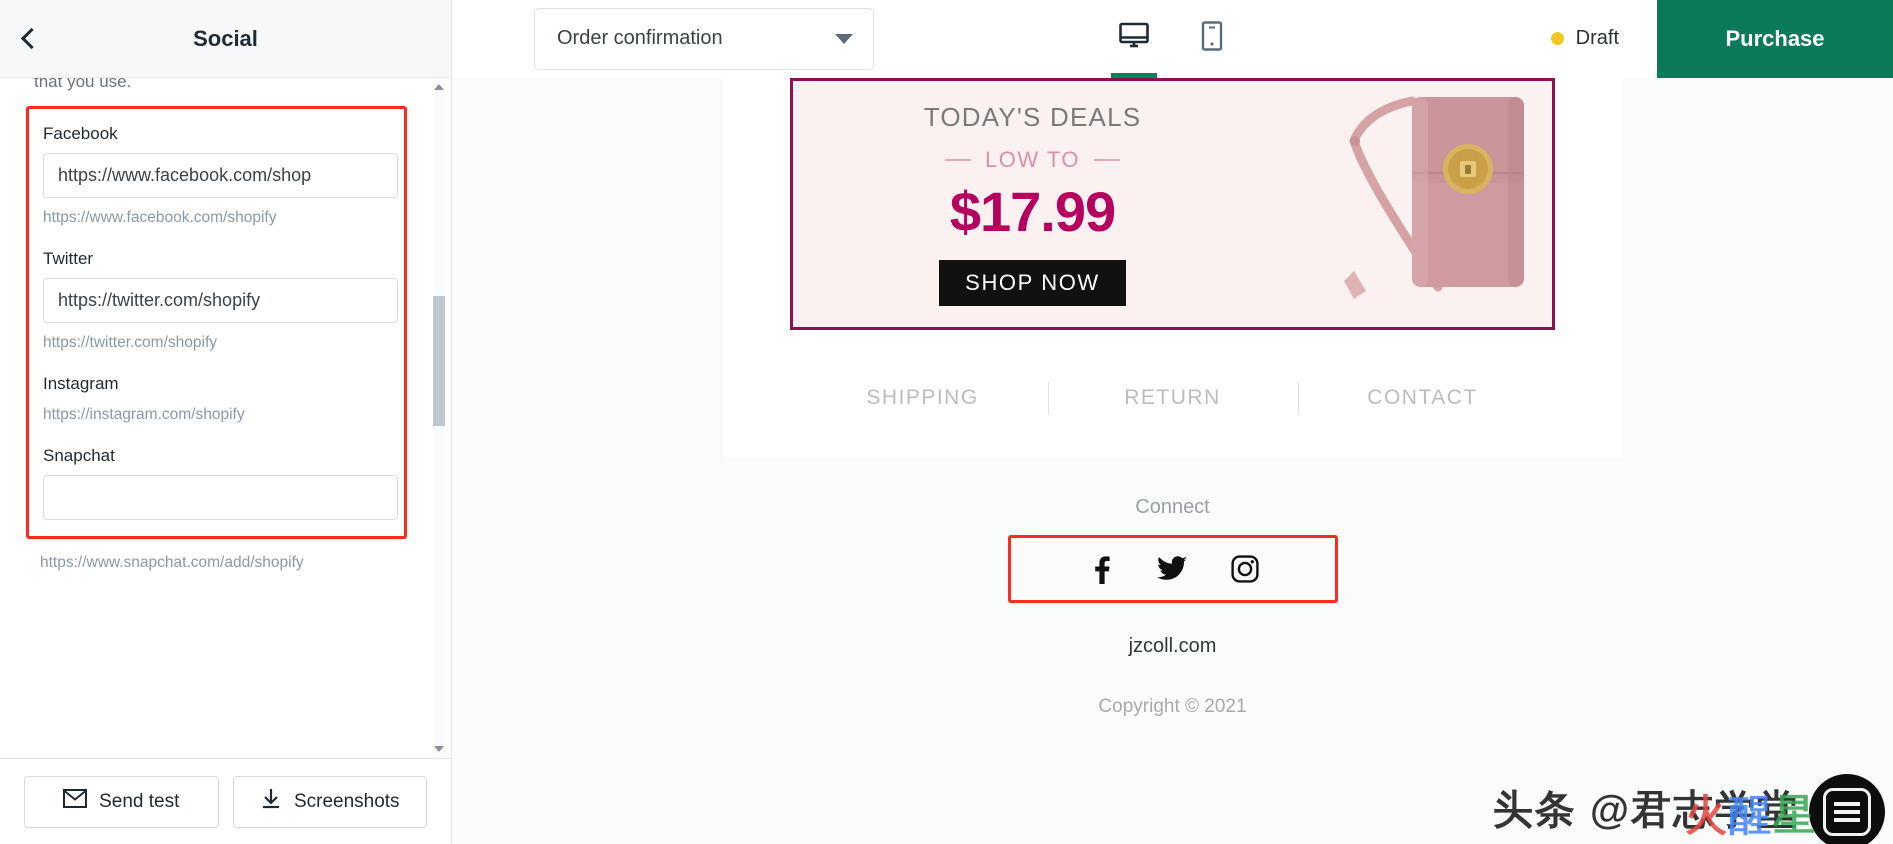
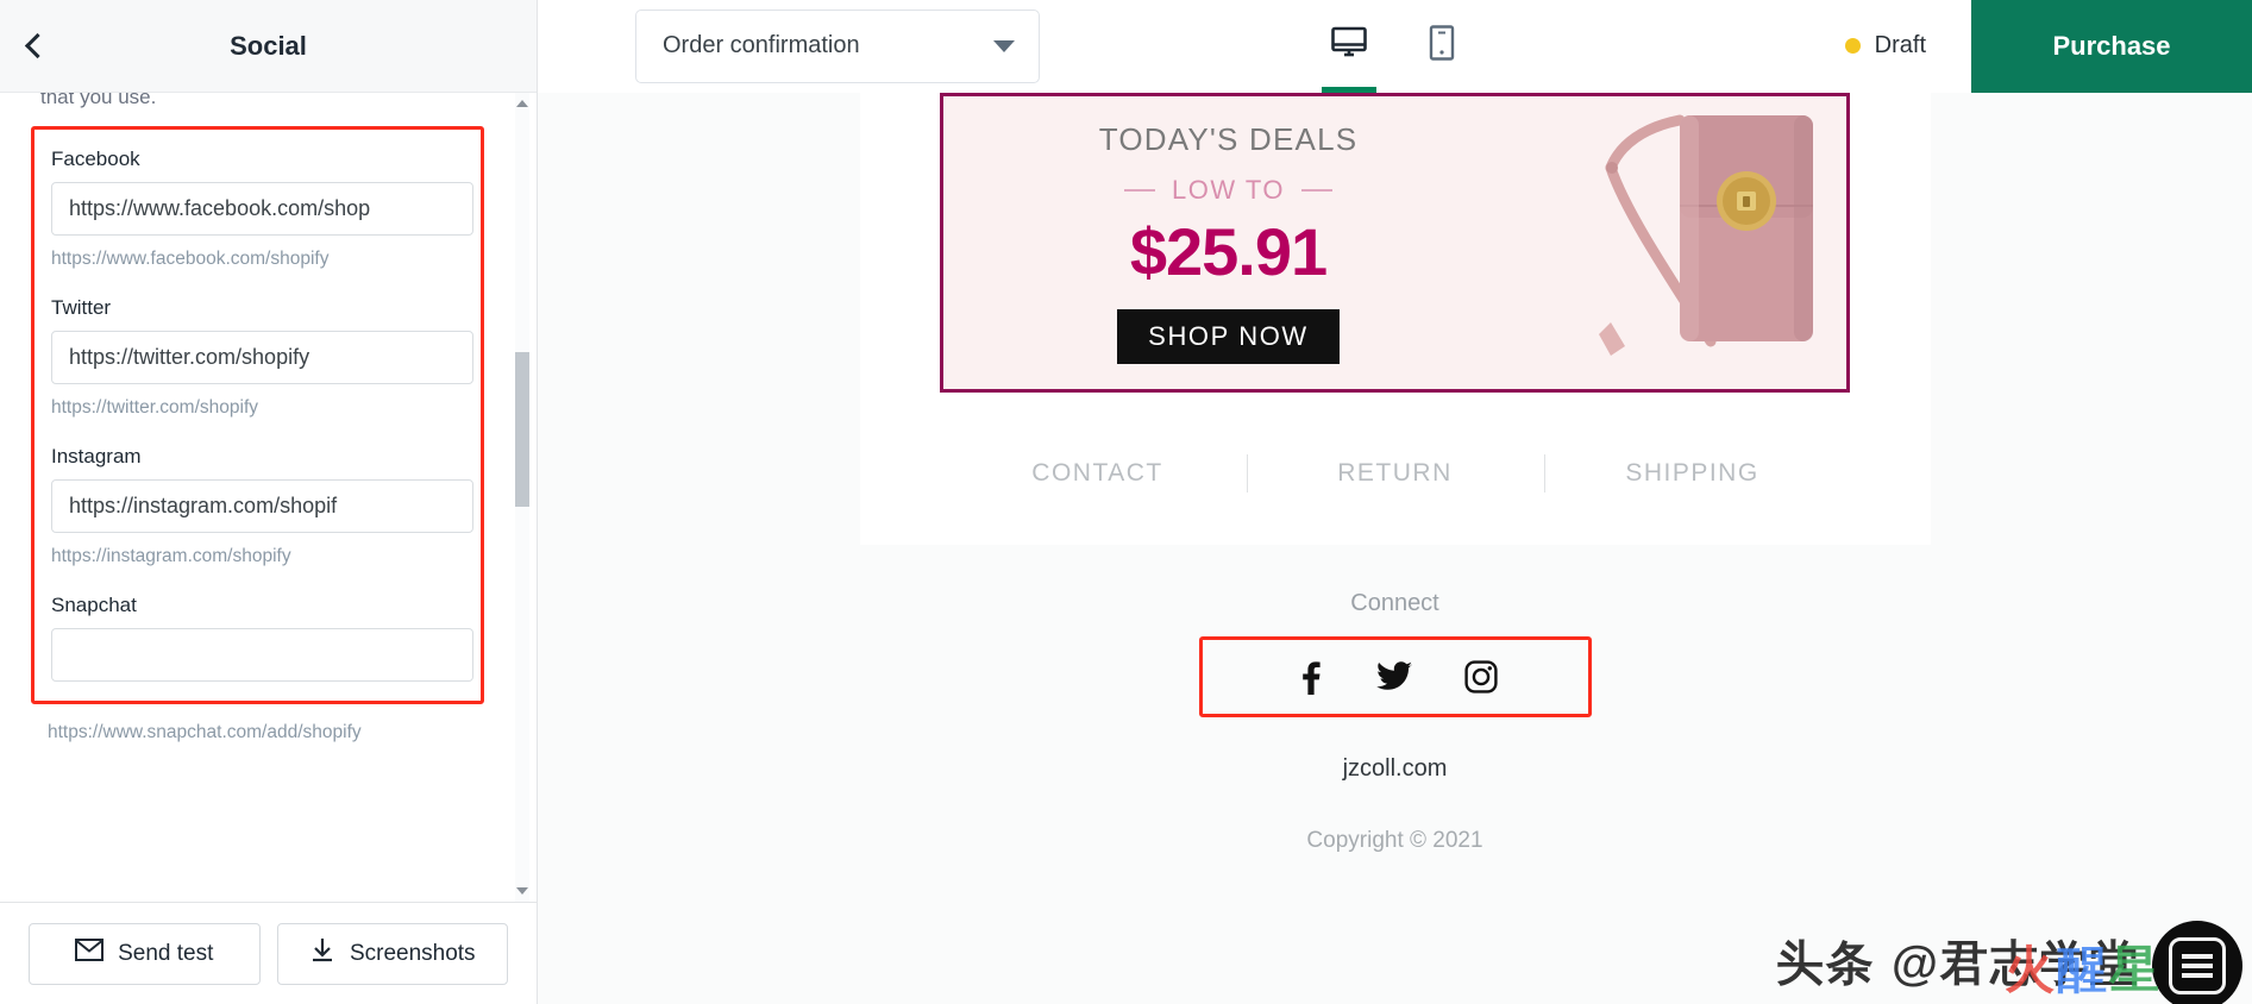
  Social
  that you use.
  Facebook
  https://www.facebook.com/shop
  https://www.facebook.com/shopify
  Twitter
  https://twitter.com/shopify
  https://twitter.com/shopify
  Instagram
+ https://instagram.com/shopif
  https://instagram.com/shopify
  Snapchat
  https://www.snapchat.com/add/shopify
  Send test
  Screenshots
  Order confirmation
  Draft
  Purchase
  TODAY'S DEALS
  LOW TO
- $17.99
+ $25.91
  SHOP NOW
- SHIPPING
+ CONTACT
  RETURN
- CONTACT
+ SHIPPING
  Connect
  jzcoll.com
  Copyright © 2021
  头条 @君志学堂
  火醒星
